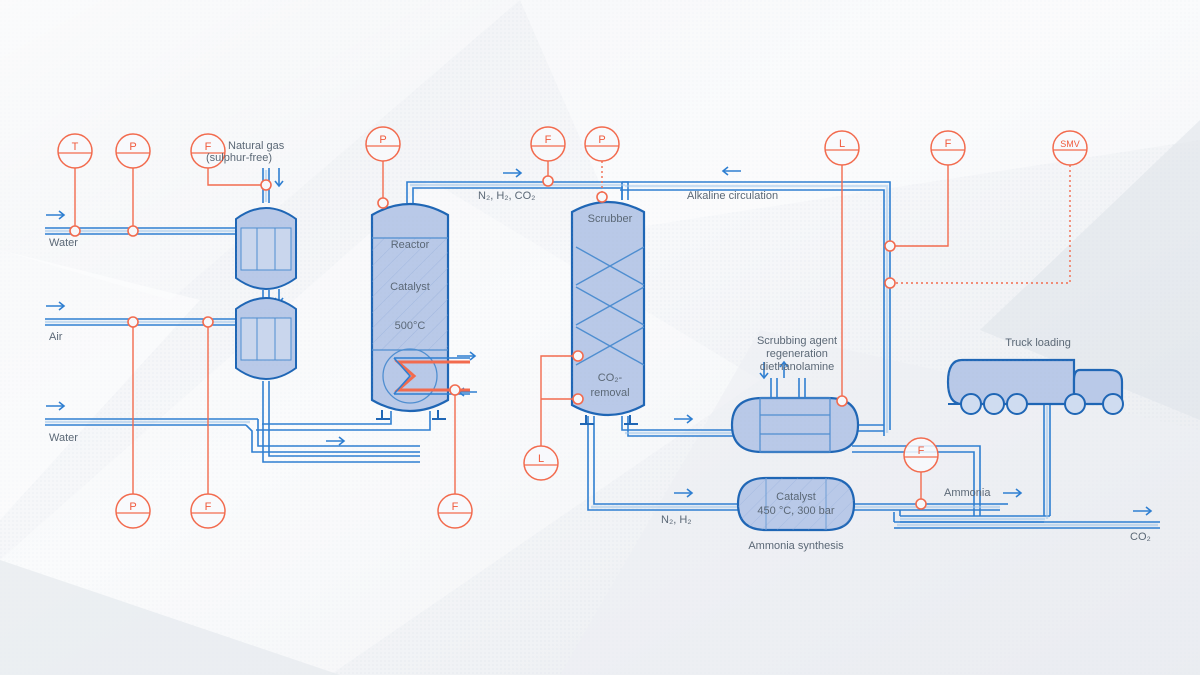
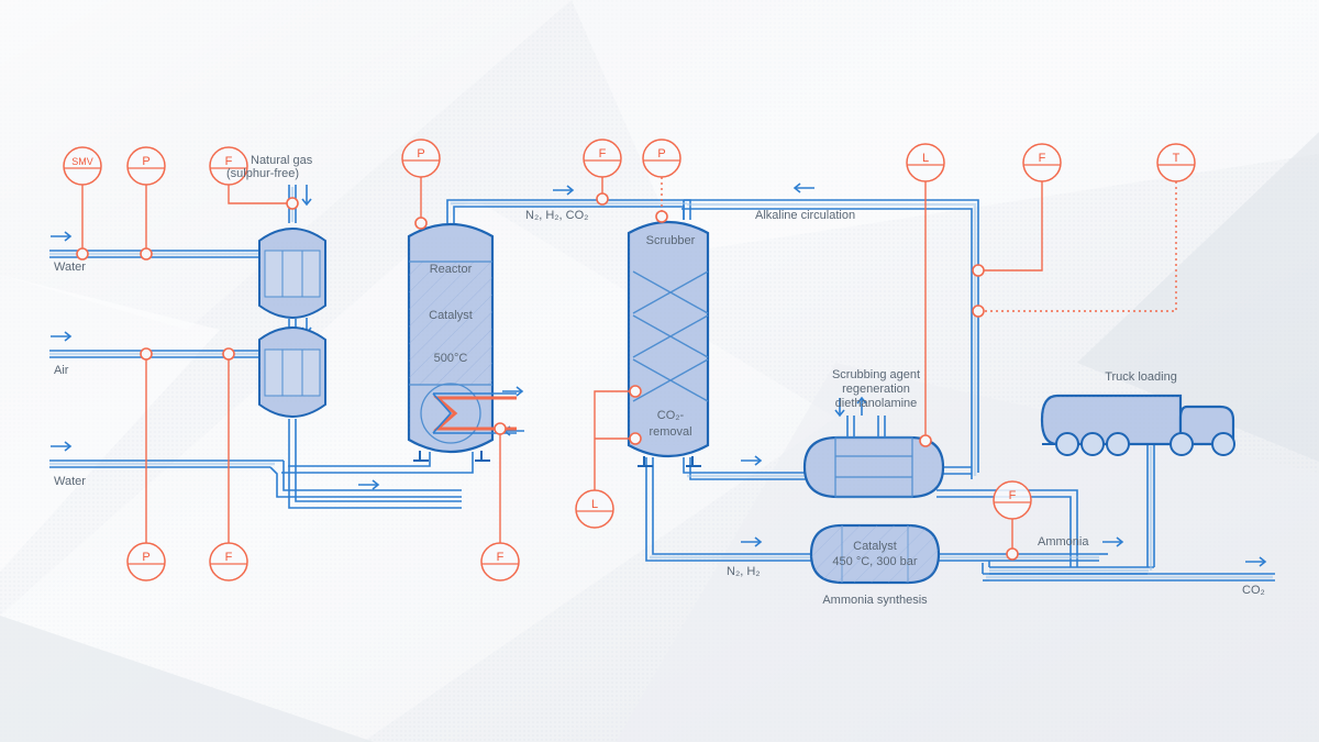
- T
+ SMV
  P
  F
  P
  F
  P
  L
  F
- SMV
+ T
  P
  F
  F
  L
  F
  Water
  Air
  Water
  Natural gas
  (sulphur-free)
  N₂, H₂, CO₂
  Reactor
  Catalyst
  500°C
  Scrubber
  CO₂-
  removal
  Alkaline circulation
  Scrubbing agent
  regeneration
  diethanolamine
  Catalyst
  450 °C, 300 bar
  Ammonia synthesis
  N₂, H₂
  Truck loading
  Ammonia
  CO₂
